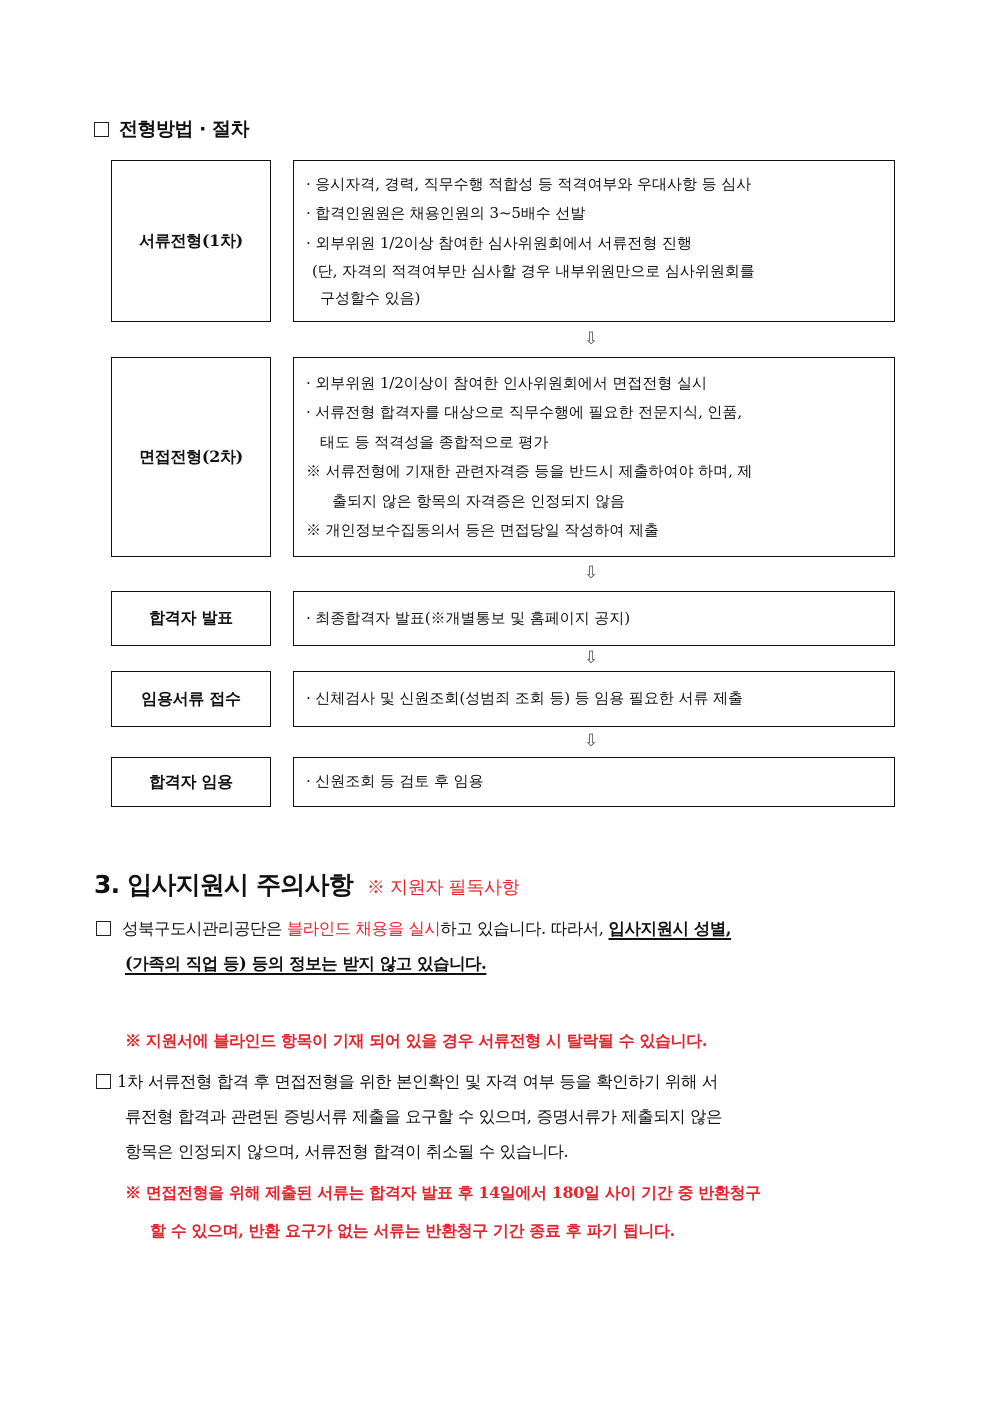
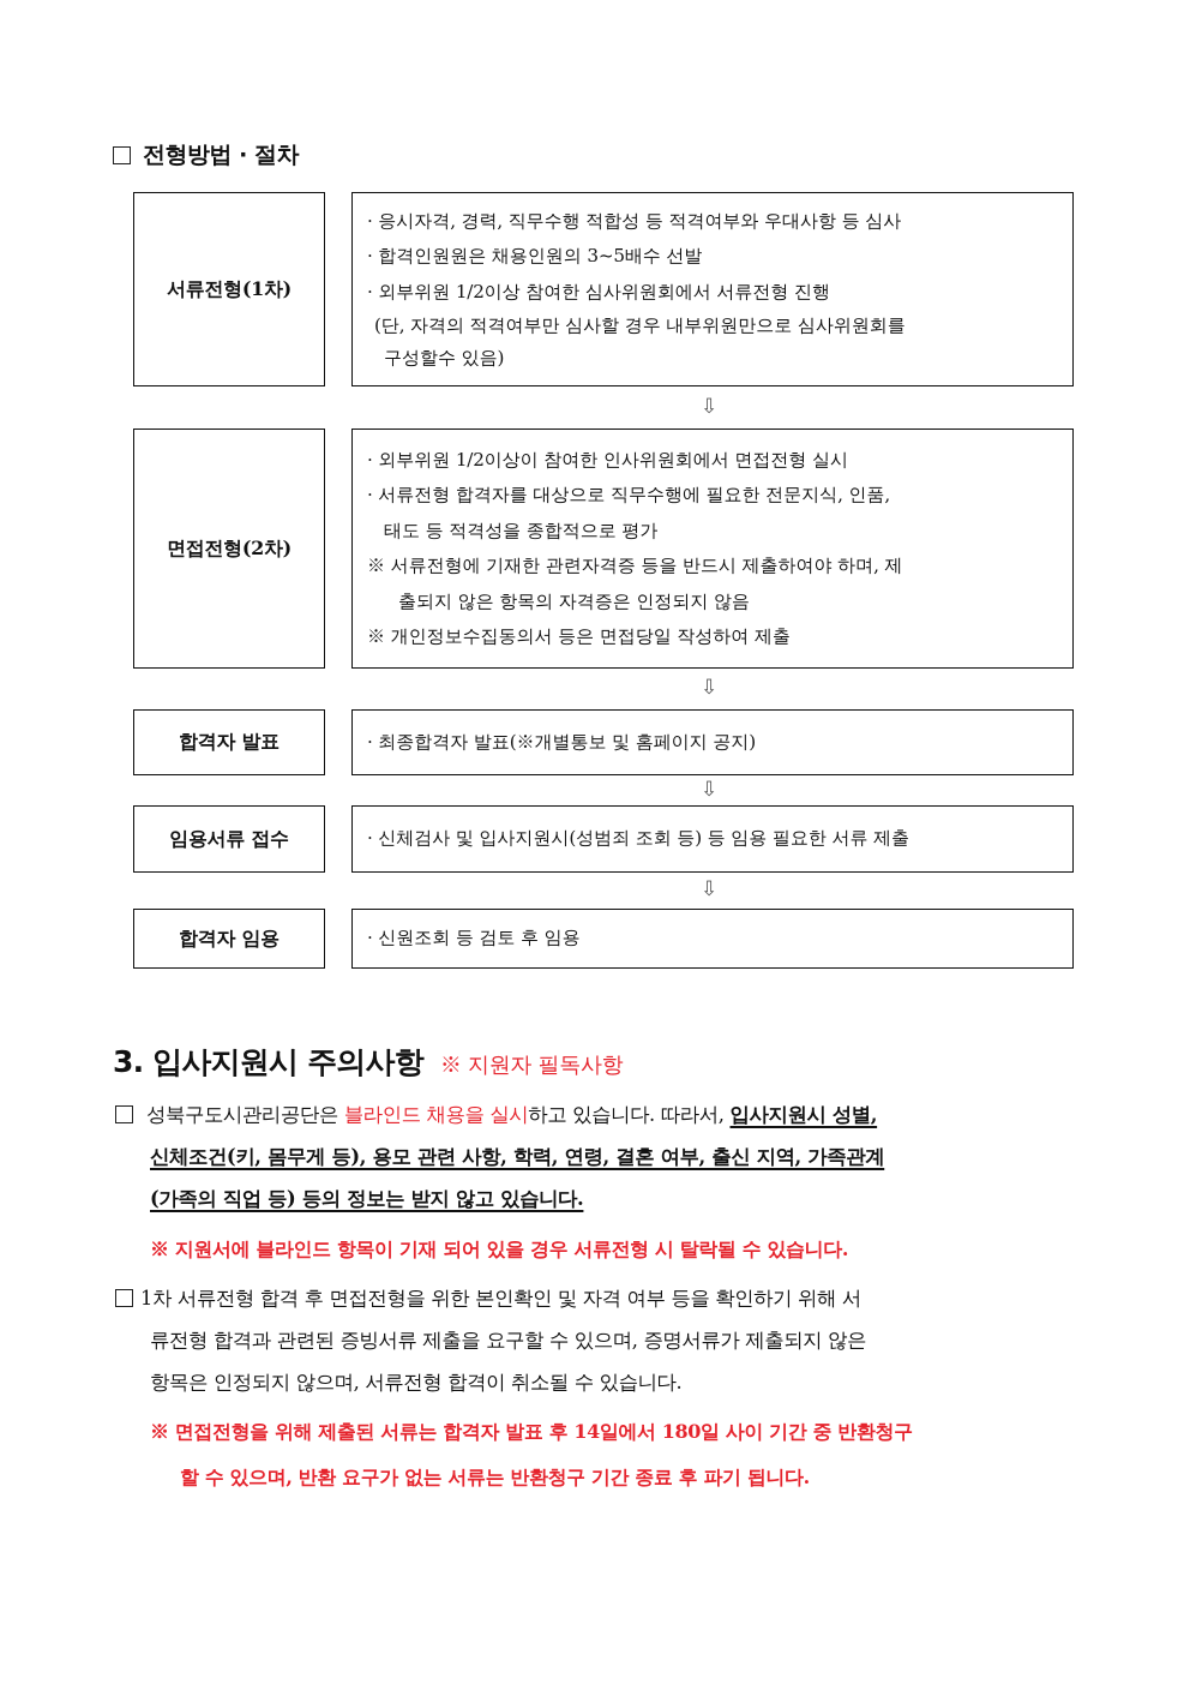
  전형방법 · 절차
  서류전형(1차)
  · 응시자격, 경력, 직무수행 적합성 등 적격여부와 우대사항 등 심사
  · 합격인원원은 채용인원의 3~5배수 선발
  · 외부위원 1/2이상 참여한 심사위원회에서 서류전형 진행
  (단, 자격의 적격여부만 심사할 경우 내부위원만으로 심사위원회를
  구성할수 있음)
  ⇩
  면접전형(2차)
  · 외부위원 1/2이상이 참여한 인사위원회에서 면접전형 실시
  · 서류전형 합격자를 대상으로 직무수행에 필요한 전문지식, 인품,
  태도 등 적격성을 종합적으로 평가
  ※ 서류전형에 기재한 관련자격증 등을 반드시 제출하여야 하며, 제
  출되지 않은 항목의 자격증은 인정되지 않음
  ※ 개인정보수집동의서 등은 면접당일 작성하여 제출
  ⇩
  합격자 발표
  · 최종합격자 발표(※개별통보 및 홈페이지 공지)
  ⇩
  임용서류 접수
- · 신체검사 및 신원조회(성범죄 조회 등) 등 임용 필요한 서류 제출
+ · 신체검사 및 입사지원시(성범죄 조회 등) 등 임용 필요한 서류 제출
  ⇩
  합격자 임용
  · 신원조회 등 검토 후 임용
  3. 입사지원시 주의사항 ※ 지원자 필독사항
  성북구도시관리공단은 블라인드 채용을 실시하고 있습니다. 따라서, 입사지원시 성별,
+ 신체조건(키, 몸무게 등), 용모 관련 사항, 학력, 연령, 결혼 여부, 출신 지역, 가족관계
  (가족의 직업 등) 등의 정보는 받지 않고 있습니다.
  ※ 지원서에 블라인드 항목이 기재 되어 있을 경우 서류전형 시 탈락될 수 있습니다.
  1차 서류전형 합격 후 면접전형을 위한 본인확인 및 자격 여부 등을 확인하기 위해 서
  류전형 합격과 관련된 증빙서류 제출을 요구할 수 있으며, 증명서류가 제출되지 않은
  항목은 인정되지 않으며, 서류전형 합격이 취소될 수 있습니다.
  ※ 면접전형을 위해 제출된 서류는 합격자 발표 후 14일에서 180일 사이 기간 중 반환청구
  할 수 있으며, 반환 요구가 없는 서류는 반환청구 기간 종료 후 파기 됩니다.
